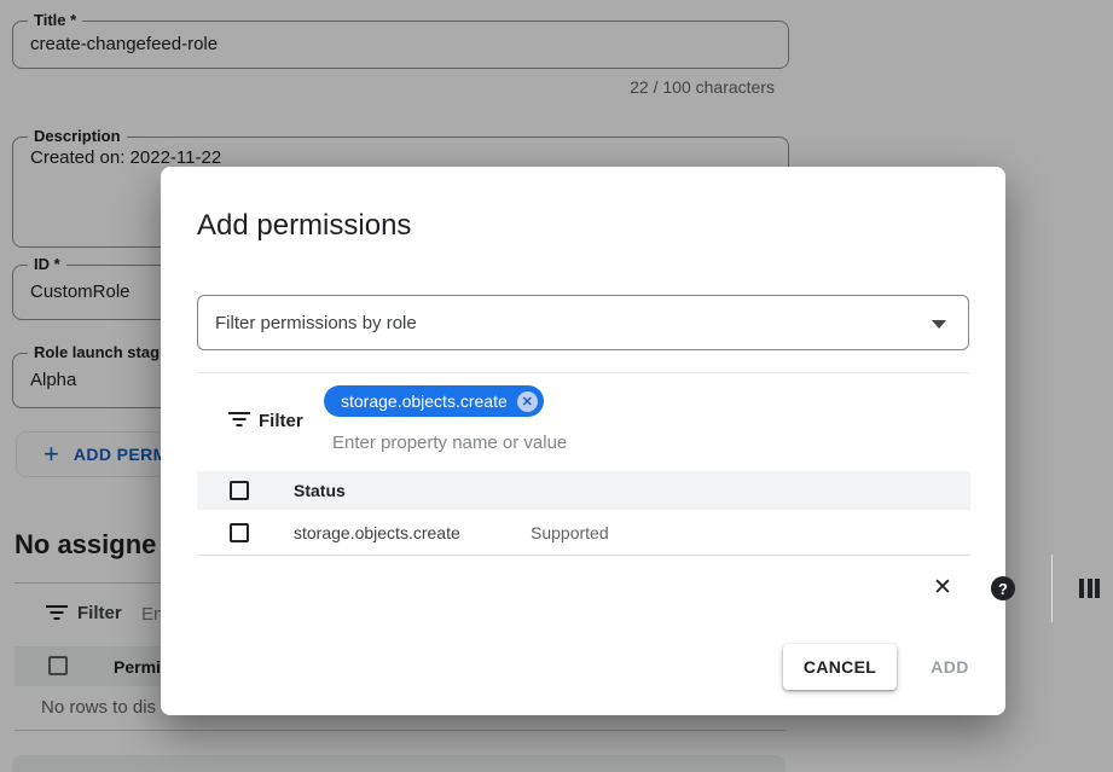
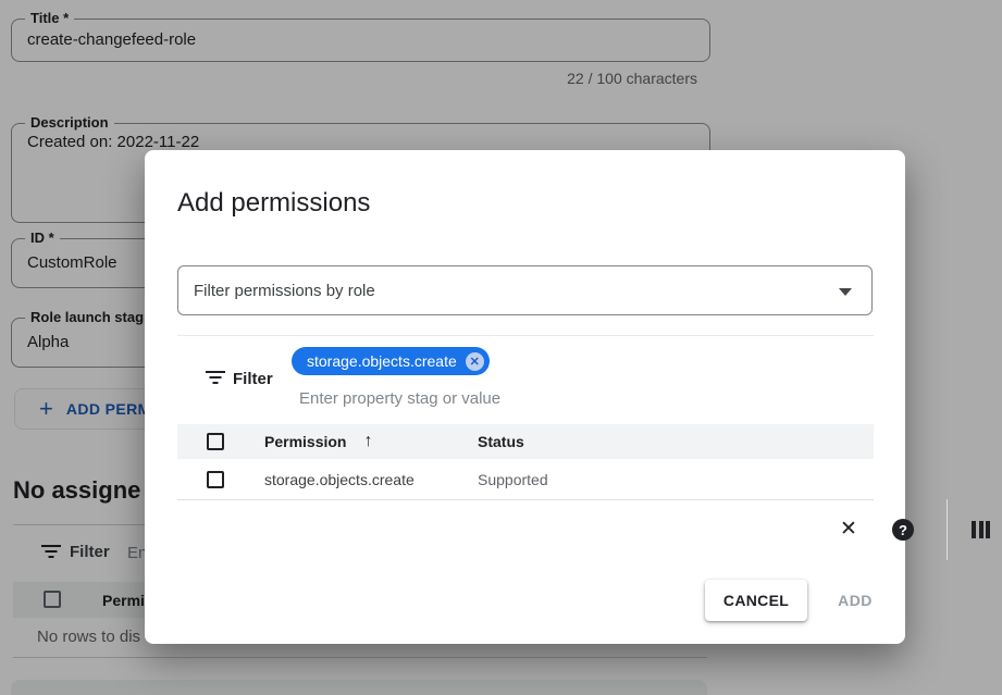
  Title *
  create-changefeed-role
  22 / 100 characters
  Description
  Created on: 2022-11-22
  ID *
  CustomRole
  Role launch stag
  Alpha
  +
  ADD PER
  No assigne
  Filter
  En
  Permi
  No rows to dis
  Add permissions
  Filter permissions by role
  Filter
  storage.objects.create
  ✕
- Enter property name or value
+ Enter property stag or value
  ✕
  ?
+ Permission
+ ↑
  Status
  storage.objects.create
  Supported
  CANCEL
  ADD
